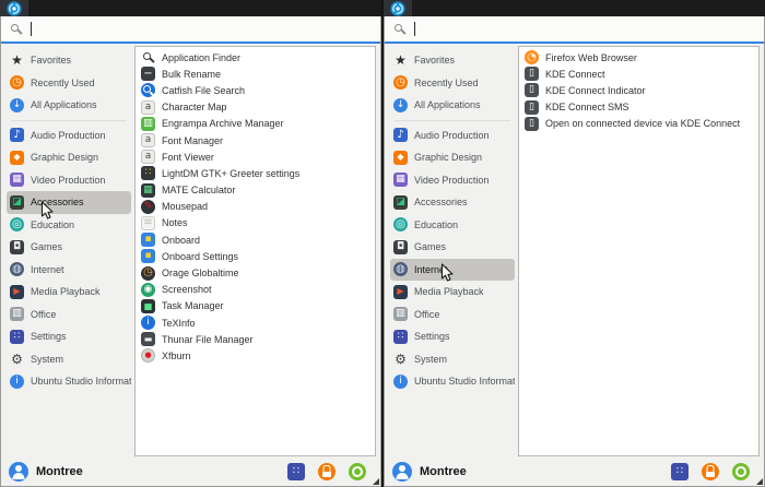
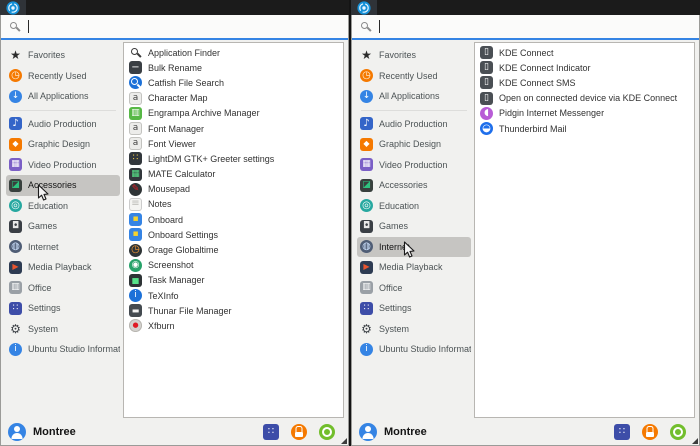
  ★
  Favorites
  ◷
  Recently Used
  ↓
  All Applications
  ♪
  Audio Production
  ◆
  Graphic Design
  ▦
  Video Production
  ◪
  Accessories
  ◎
  Education
  ◘
  Games
  ◍
  Internet
  ▶
  Media Playback
  ▥
  Office
  ∷
  Settings
  ⚙
  System
  i
  Ubuntu Studio Informat
  Application Finder
  −
  Bulk Rename
  Catfish File Search
  a
  Character Map
  ▥
  Engrampa Archive Manager
  a
  Font Manager
  a
  Font Viewer
  ∷
  LightDM GTK+ Greeter settings
  ▦
  MATE Calculator
  ✎
  Mousepad
  ≡
  Notes
  ▪
  Onboard
  ▪
  Onboard Settings
  ◷
  Orage Globaltime
  ◉
  Screenshot
  ▅
  Task Manager
  i
  TeXInfo
  ▬
  Thunar File Manager
  ●
  Xfburn
  Montree
  ∷
  ★
  Favorites
  ◷
  Recently Used
  ↓
  All Applications
  ♪
  Audio Production
  ◆
  Graphic Design
  ▦
  Video Production
  ◪
  Accessories
  ◎
  Education
  ◘
  Games
  ◍
  Intern
  ▶
  Media Playback
  ▥
  Office
  ∷
  Settings
  ⚙
  System
  i
  Ubuntu Studio Informat
- ◔
- Firefox Web Browser
  ▯
  KDE Connect
  ▯
  KDE Connect Indicator
  ▯
  KDE Connect SMS
  ▯
  Open on connected device via KDE Connect
+ ◖
+ Pidgin Internet Messenger
+ ◒
+ Thunderbird Mail
  Montree
  ∷
